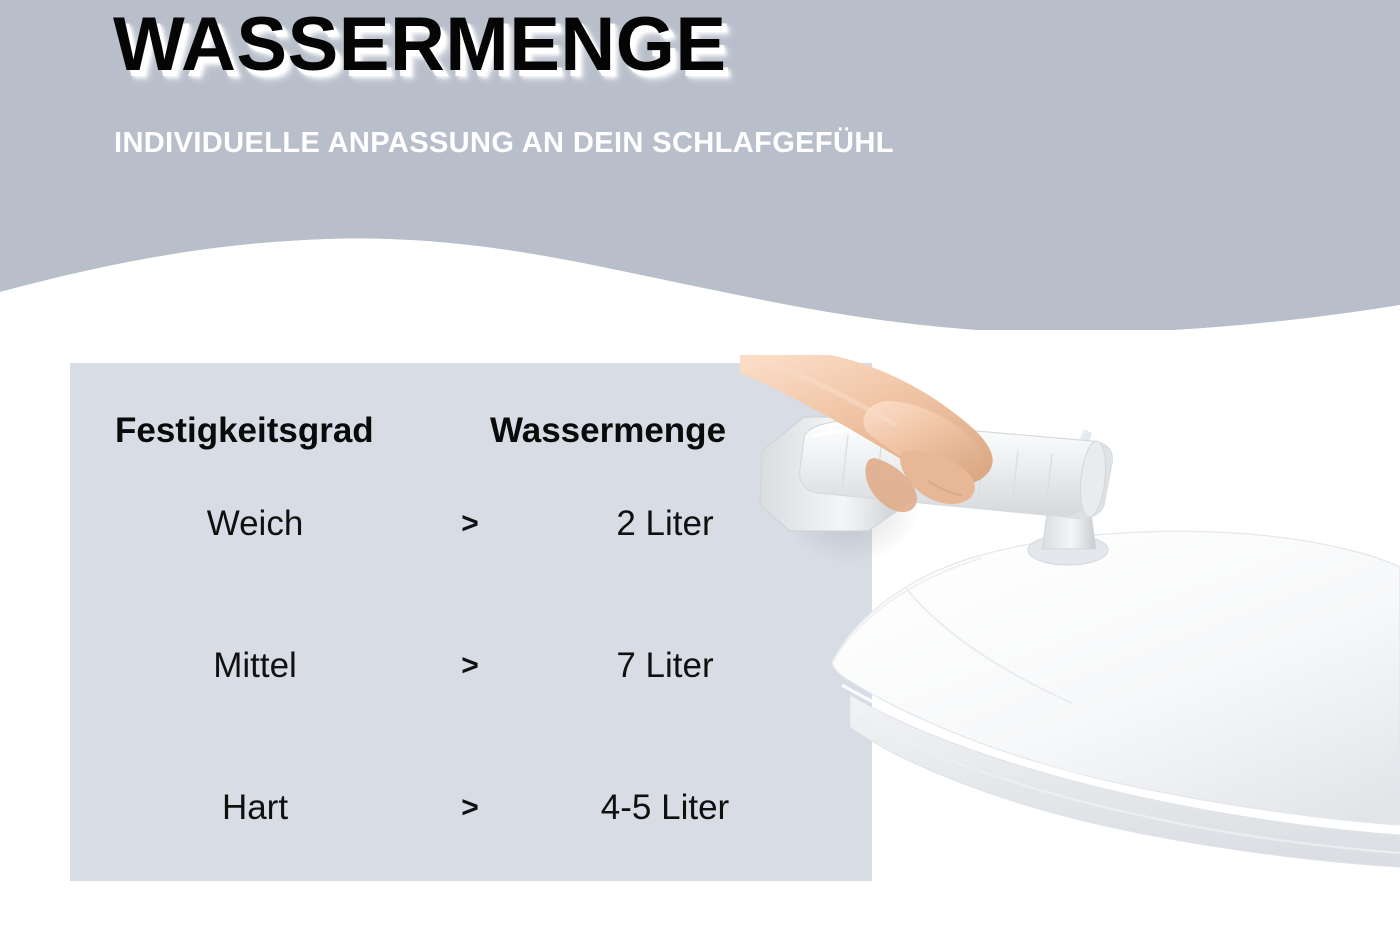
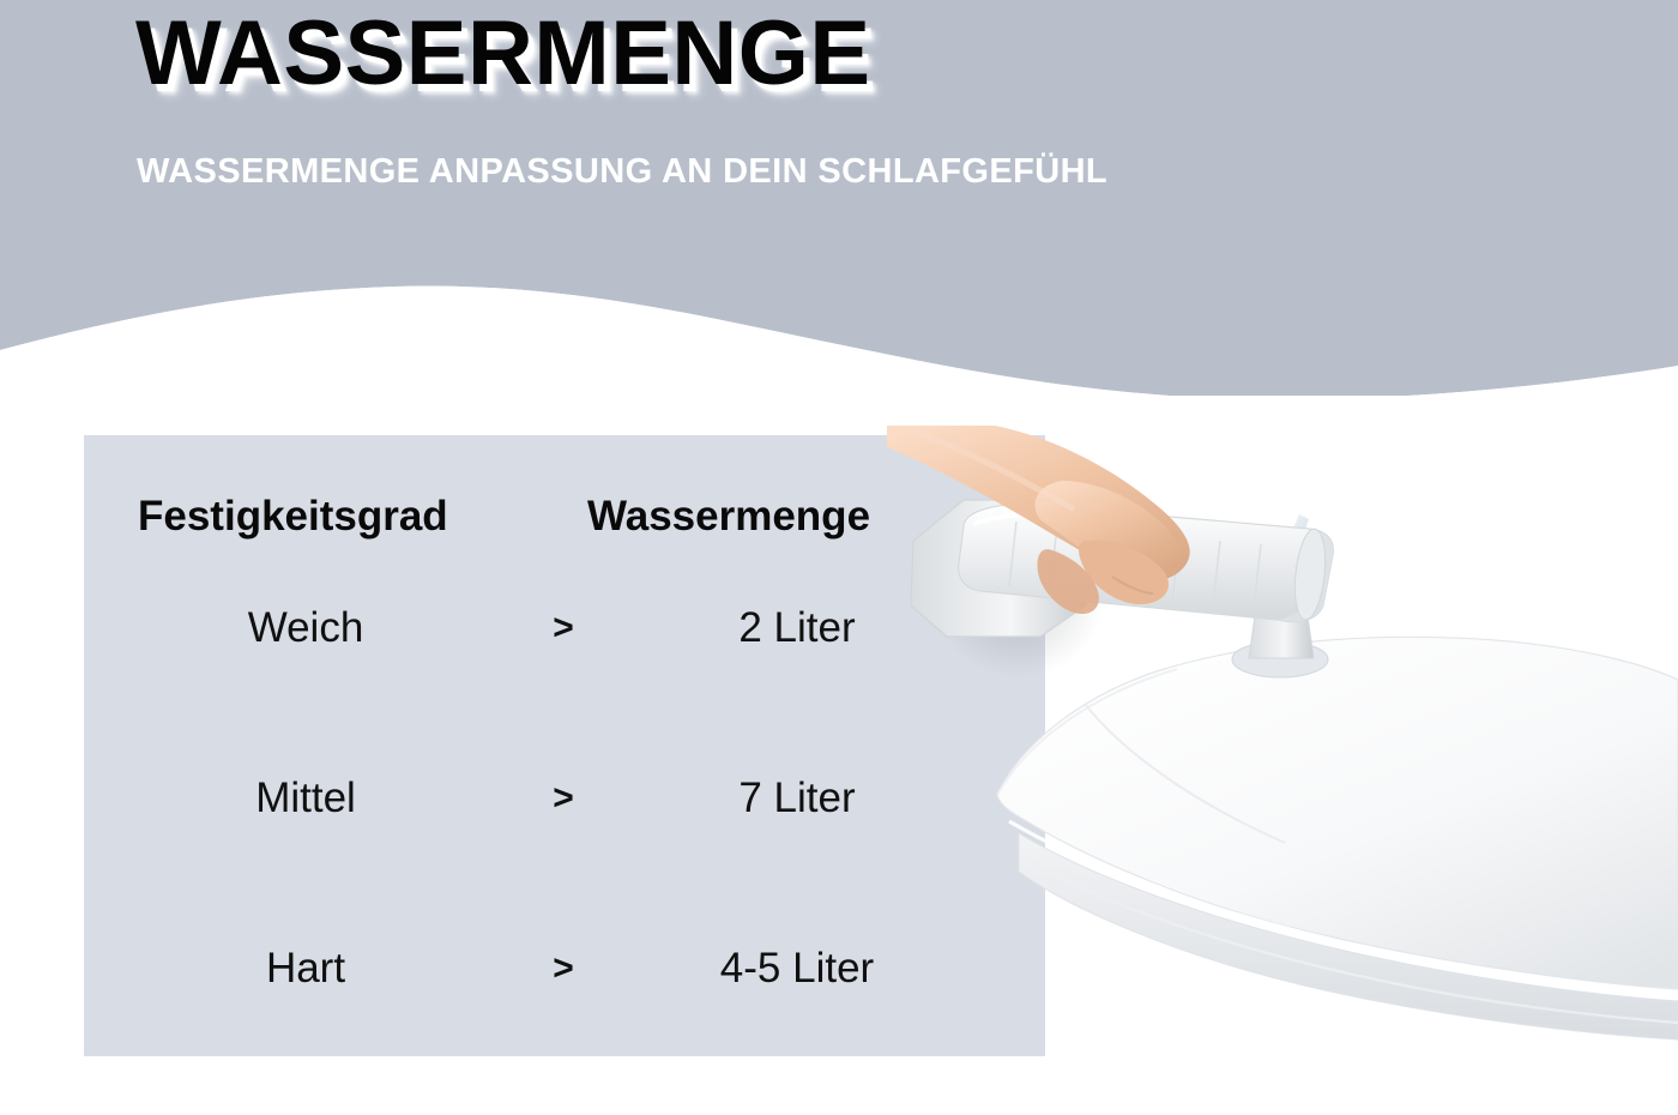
  WASSERMENGE
- INDIVIDUELLE ANPASSUNG AN DEIN SCHLAFGEFÜHL
+ WASSERMENGE ANPASSUNG AN DEIN SCHLAFGEFÜHL
  Festigkeitsgrad
  Wassermenge
  Weich
  >
  2 Liter
  Mittel
  >
  7 Liter
  Hart
  >
  4-5 Liter
